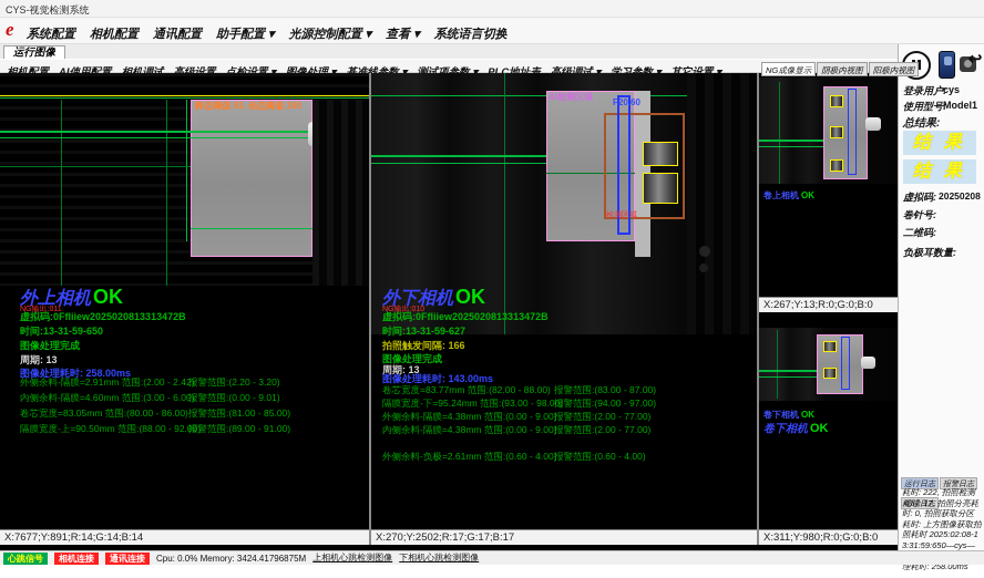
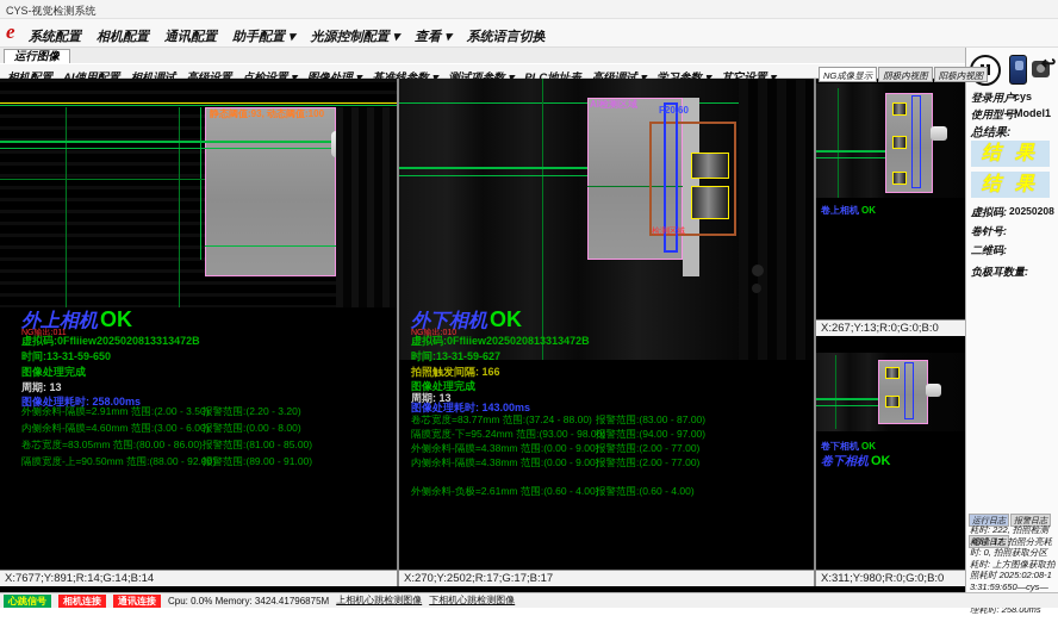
  CYS-视觉检测系统
  e
  系统配置 相机配置 通讯配置 助手配置 ▾ 光源控制配置 ▾ 查看 ▾ 系统语言切换
  运行图像
  静态阈值:93, 动态阈值:100
  外上相机OK
  虚拟码:0Ffliiew2025020813313472B
  时间:13-31-59-650
  图像处理完成
  周期: 13
  图像处理耗时: 258.00ms
- 外侧余料-隔膜=2.91mm 范围:(2.00 - 2.42)
+ 外侧余料-隔膜=2.91mm 范围:(2.00 - 3.50)
  报警范围:(2.20 - 3.20)
  内侧余料-隔膜=4.60mm 范围:(3.00 - 6.00)
- 报警范围:(0.00 - 9.01)
+ 报警范围:(0.00 - 8.00)
  卷芯宽度=83.05mm 范围:(80.00 - 86.00)
  报警范围:(81.00 - 85.00)
  隔膜宽度-上=90.50mm 范围:(88.00 - 92.00)
  报警范围:(89.00 - 91.00)
  X:7677;Y:891;R:14;G:14;B:14
  AI检测区域
  F20.60
  外下相机OK
  虚拟码:0Ffliiew2025020813313472B
  时间:13-31-59-627
  拍照触发间隔: 166
  图像处理完成
  周期: 13
  图像处理耗时: 143.00ms
- 卷芯宽度=83.77mm 范围:(82.00 - 88.00)
+ 卷芯宽度=83.77mm 范围:(37.24 - 88.00)
  报警范围:(83.00 - 87.00)
  隔膜宽度-下=95.24mm 范围:(93.00 - 98.00)
  报警范围:(94.00 - 97.00)
  外侧余料-隔膜=4.38mm 范围:(0.00 - 9.00)
  报警范围:(2.00 - 77.00)
  内侧余料-隔膜=4.38mm 范围:(0.00 - 9.00)
  报警范围:(2.00 - 77.00)
  外侧余料-负极=2.61mm 范围:(0.60 - 4.00)
  报警范围:(0.60 - 4.00)
  X:270;Y:2502;R:17;G:17;B:17
  NG成像显示 阴极内视图 阳极内视图
  卷上相机 OK
  X:267;Y:13;R:0;G:0;B:0
  卷下相机 OK
  卷下相机 OK
  X:311;Y:980;R:0;G:0;B:0
  ↩
  登录用户:
  cys
  使用型号:
  Model1
  总结果:
  结 果
  结 果
  虚拟码:
  20250208
  卷针号:
  二维码:
  负极耳数量:
  耗时: 222, 拍照检测耗时: 17, 拍照分亮耗时: 0, 拍照获取分区耗时: 上方图像获取拍照耗时 2025:02:08-13:31:59:650—cys—理耗时: 258.00ms
  心跳信号
  相机连接
  通讯连接
  Cpu: 0.0% Memory: 3424.41796875M
  上相机心跳检测图像
  下相机心跳检测图像
